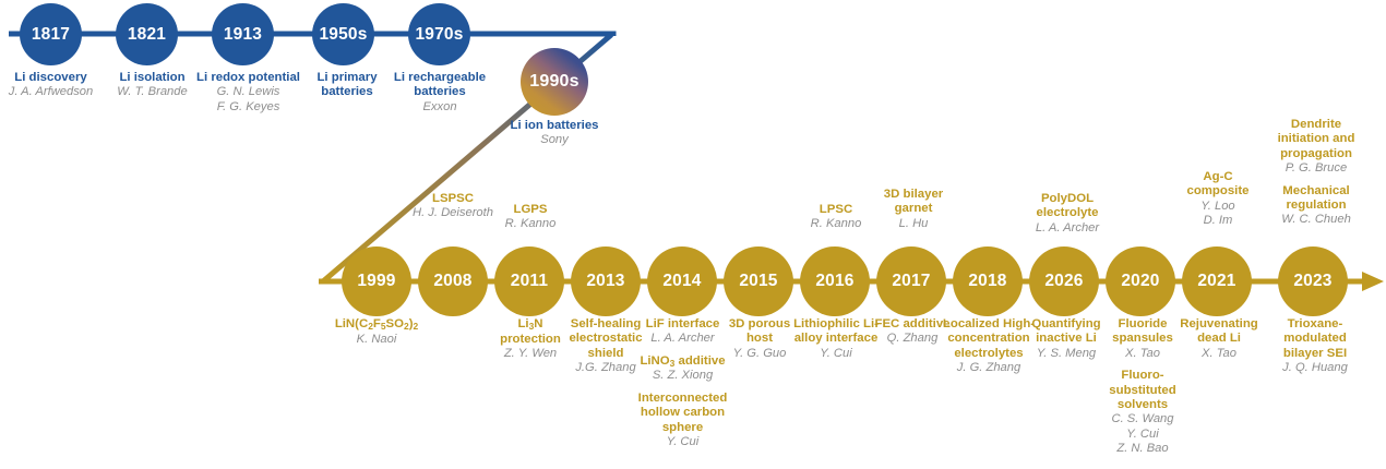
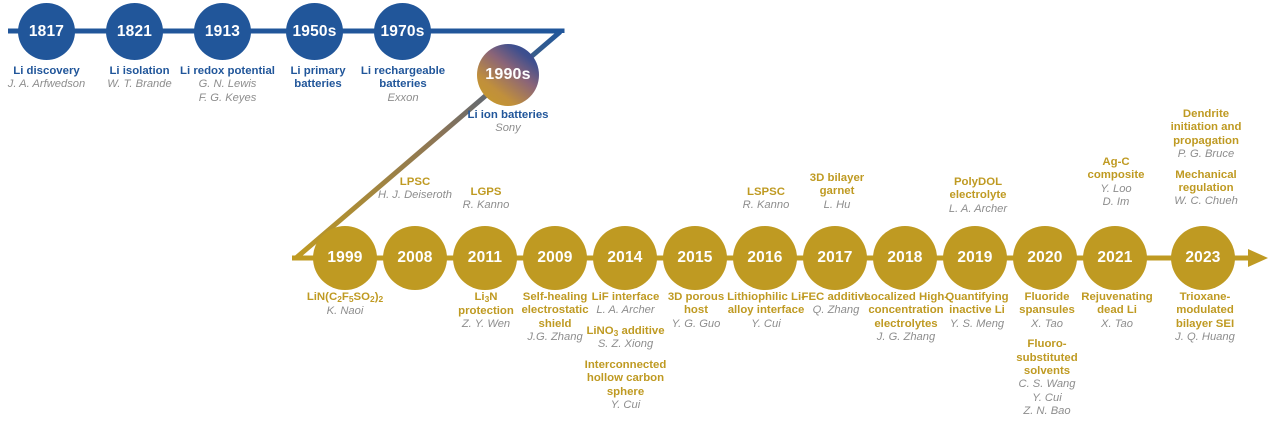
  1817
  Li discovery
  J. A. Arfwedson
  1821
  Li isolation
  W. T. Brande
  1913
  Li redox potential
  G. N. Lewis
  F. G. Keyes
  1950s
  Li primary batteries
  1970s
  Li rechargeable batteries
  Exxon
  1990s
  Li ion batteries
  Sony
  1999
  LiN(C2F5SO2)2
  K. Naoi
  2008
- LSPSC
+ LPSC
  H. J. Deiseroth
  2011
  LGPS
  R. Kanno
  Li3N
  protection
  Z. Y. Wen
- 2013
+ 2009
  Self-healing electrostatic shield
  J.G. Zhang
  2014
  LiF interface
  L. A. Archer
  LiNO3 additive
  S. Z. Xiong
  Interconnected hollow carbon sphere
  Y. Cui
  2015
  3D porous host
  Y. G. Guo
  2016
- LPSC
+ LSPSC
  R. Kanno
  Lithiophilic Li-alloy interface
  Y. Cui
  2017
  3D bilayer garnet
  L. Hu
  FEC additive
  Q. Zhang
  2018
  Localized High-concentration electrolytes
  J. G. Zhang
- 2026
+ 2019
  PolyDOL electrolyte
  L. A. Archer
  Quantifying inactive Li
  Y. S. Meng
  2020
  Fluoride spansules
  X. Tao
  Fluoro-substituted solvents
  C. S. Wang
  Y. Cui
  Z. N. Bao
  2021
  Ag-C composite
  Y. Loo
  D. Im
  Rejuvenating dead Li
  X. Tao
  2023
  Dendrite initiation and propagation
  P. G. Bruce
  Mechanical regulation
  W. C. Chueh
  Trioxane-modulated bilayer SEI
  J. Q. Huang
